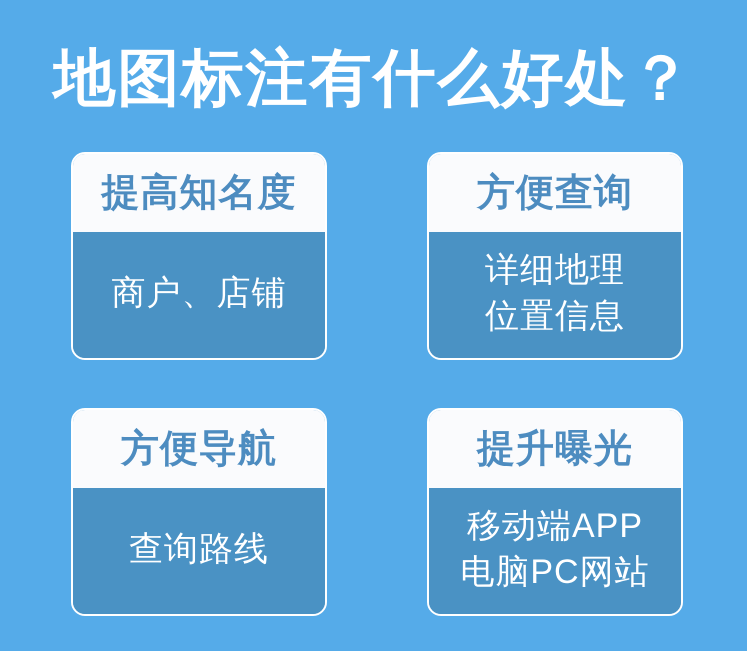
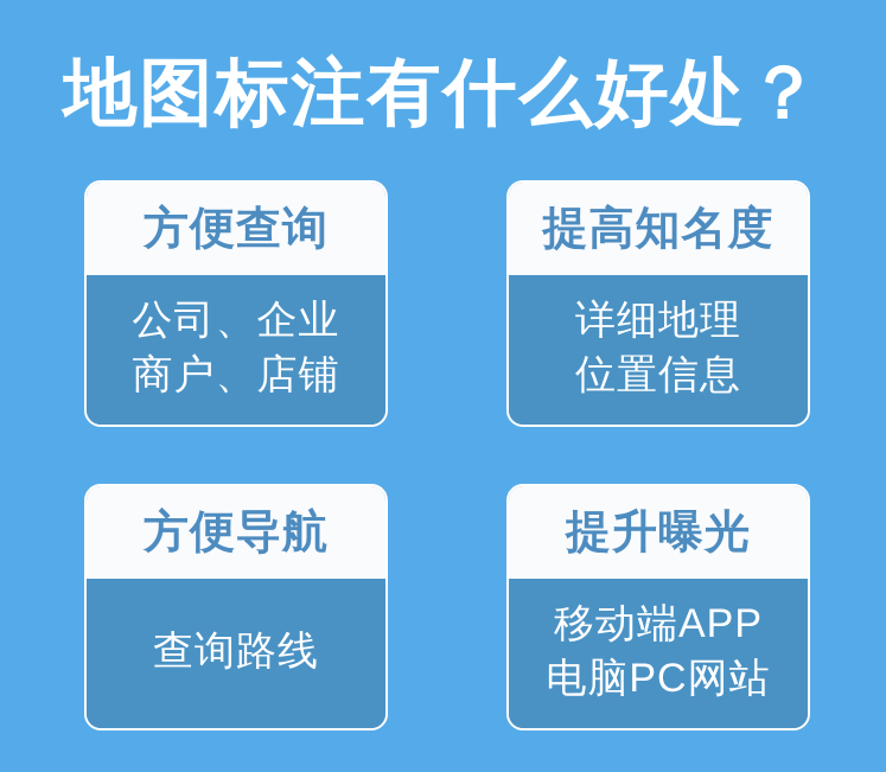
  地图标注有什么好处？
- 提高知名度
+ 方便查询
+ 公司、企业
  商户、店铺
- 方便查询
+ 提高知名度
  详细地理
  位置信息
  方便导航
  查询路线
  提升曝光
  移动端APP
  电脑PC网站
